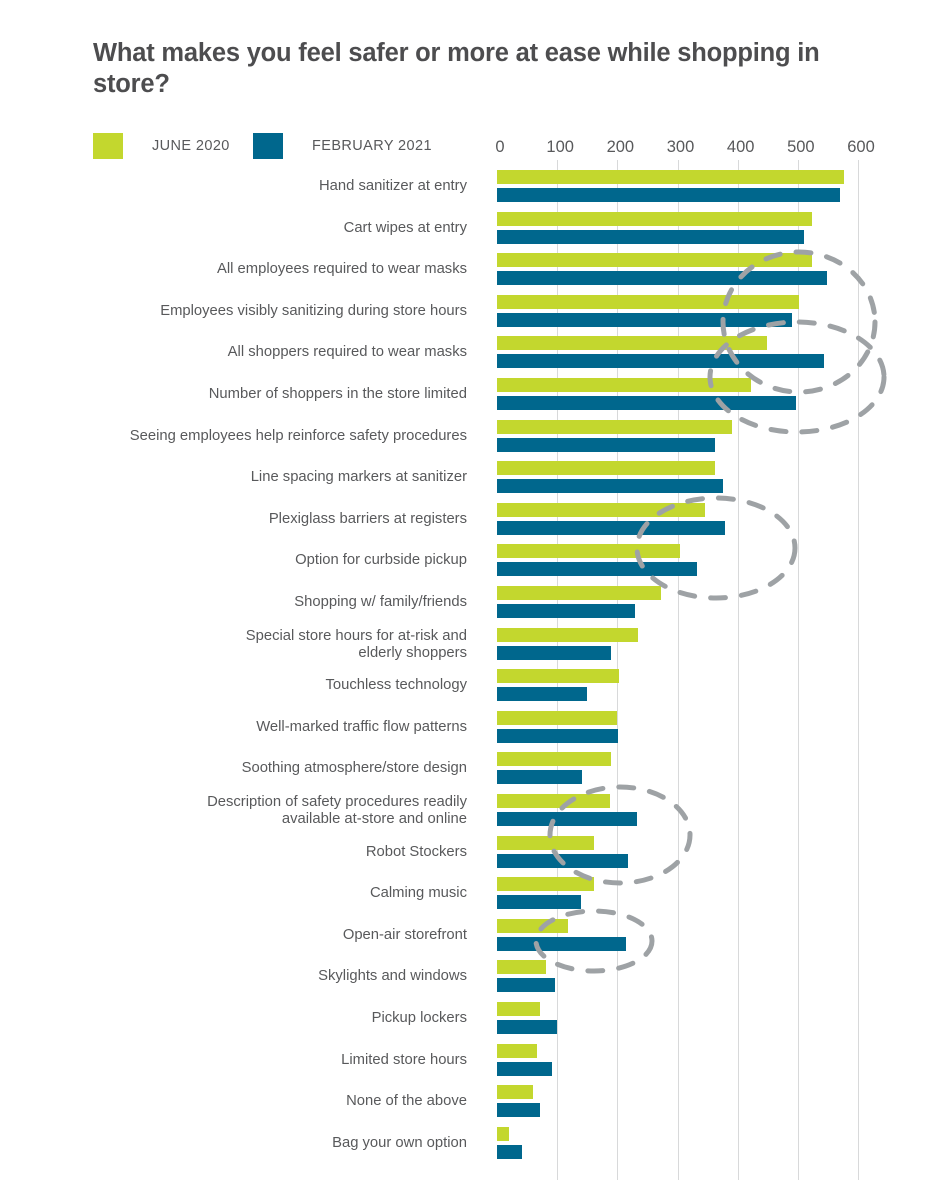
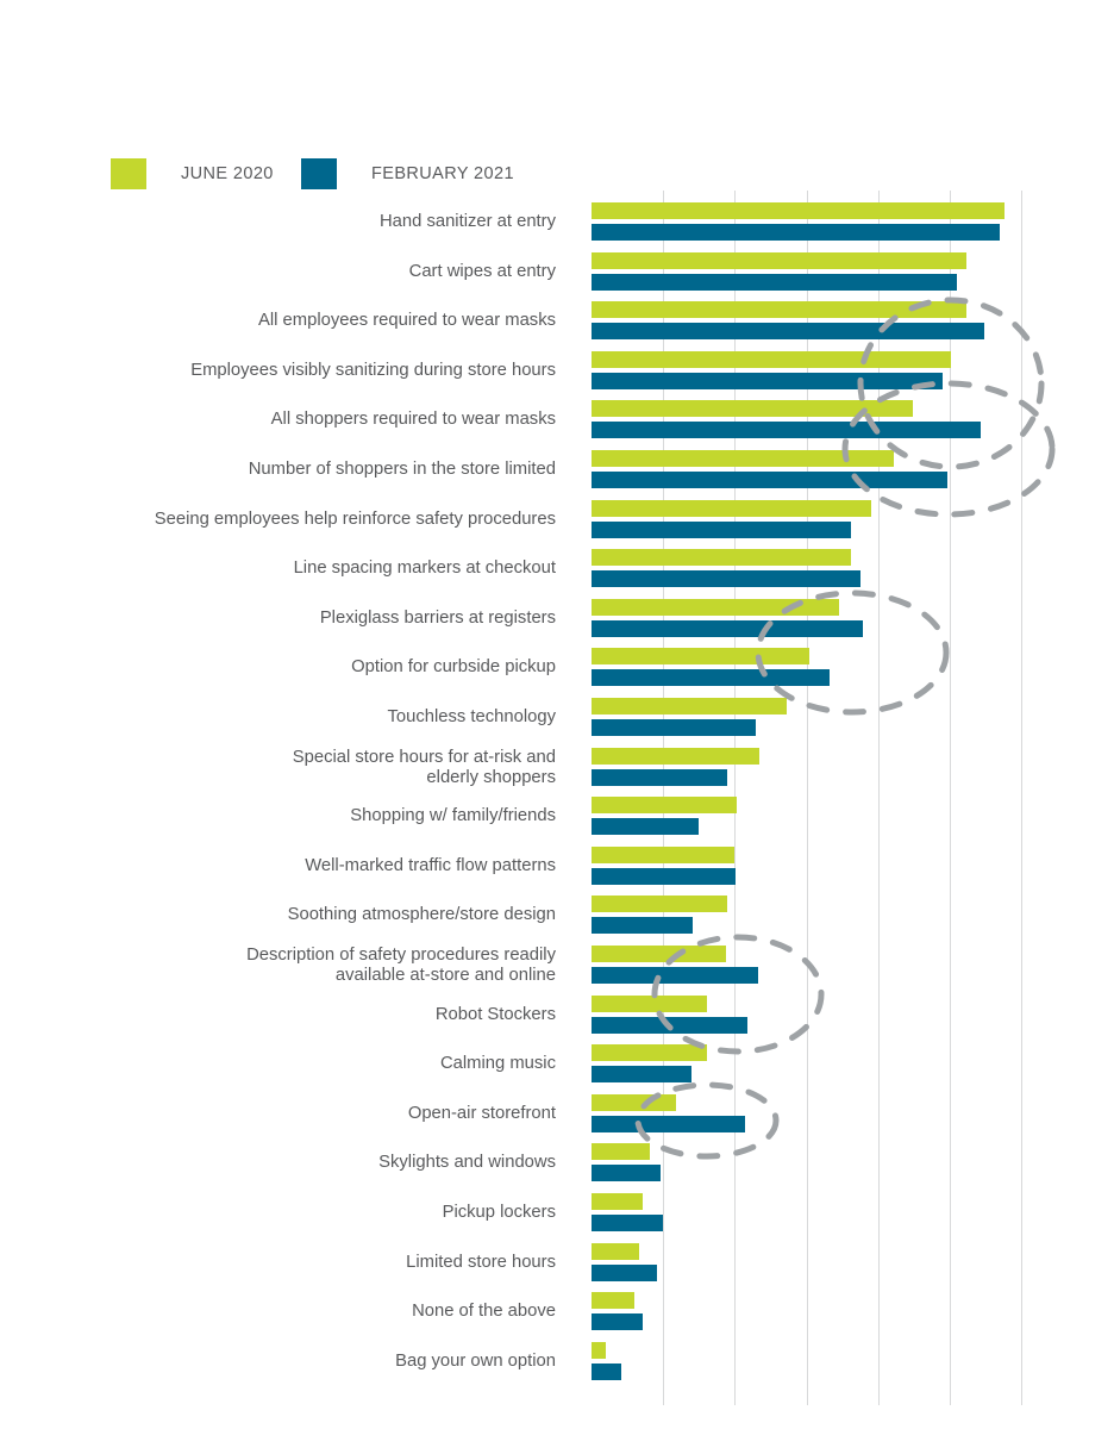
- What makes you feel safer or more at ease while shopping in store?
  JUNE 2020
  FEBRUARY 2021
- 0
- 100
- 200
- 300
- 400
- 500
- 600
  Hand sanitizer at entry
  Cart wipes at entry
  All employees required to wear masks
  Employees visibly sanitizing during store hours
  All shoppers required to wear masks
  Number of shoppers in the store limited
  Seeing employees help reinforce safety procedures
- Line spacing markers at sanitizer
+ Line spacing markers at checkout
  Plexiglass barriers at registers
  Option for curbside pickup
- Shopping w/ family/friends
+ Touchless technology
  Special store hours for at-risk and
  elderly shoppers
- Touchless technology
+ Shopping w/ family/friends
  Well-marked traffic flow patterns
  Soothing atmosphere/store design
  Description of safety procedures readily
  available at-store and online
  Robot Stockers
  Calming music
  Open-air storefront
  Skylights and windows
  Pickup lockers
  Limited store hours
  None of the above
  Bag your own option
